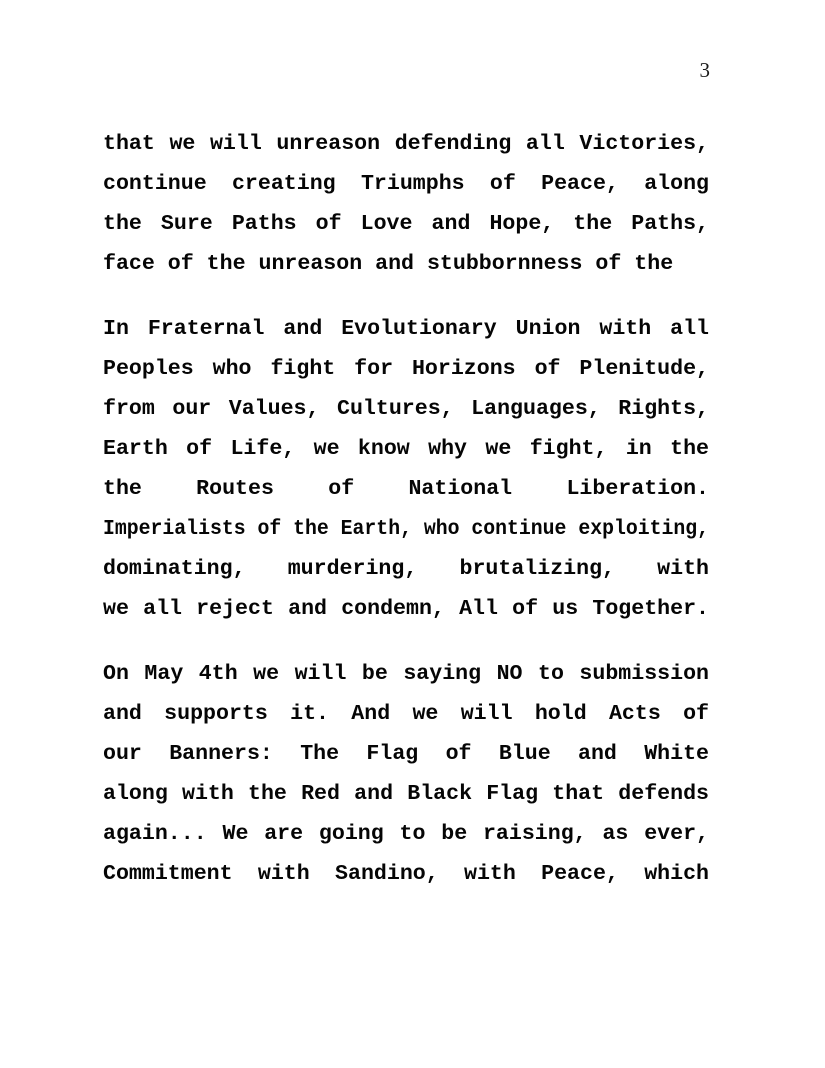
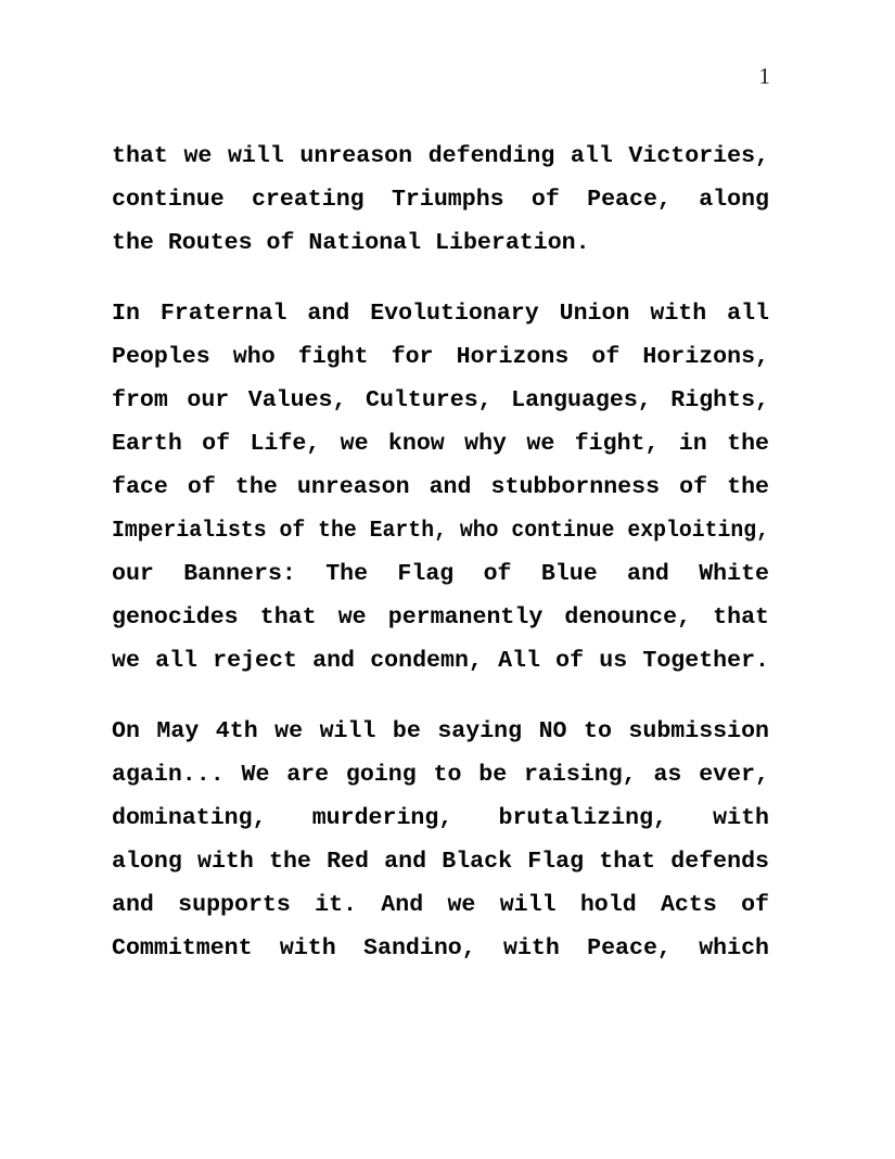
- 3
+ 1
  that we will unreason defending all Victories,
  continue creating Triumphs of Peace, along
- the Sure Paths of Love and Hope, the Paths,
- face of the unreason and stubbornness of the
+ the Routes of National Liberation.
  In Fraternal and Evolutionary Union with all
- Peoples who fight for Horizons of Plenitude,
+ Peoples who fight for Horizons of Horizons,
  from our Values, Cultures, Languages, Rights,
  Earth of Life, we know why we fight, in the
- the Routes of National Liberation.
+ face of the unreason and stubbornness of the
  Imperialists of the Earth, who continue exploiting,
- dominating, murdering, brutalizing, with
+ our Banners: The Flag of Blue and White
+ genocides that we permanently denounce, that
  we all reject and condemn, All of us Together.
  On May 4th we will be saying NO to submission
- and supports it. And we will hold Acts of
+ again... We are going to be raising, as ever,
- our Banners: The Flag of Blue and White
+ dominating, murdering, brutalizing, with
  along with the Red and Black Flag that defends
- again... We are going to be raising, as ever,
+ and supports it. And we will hold Acts of
  Commitment with Sandino, with Peace, which
